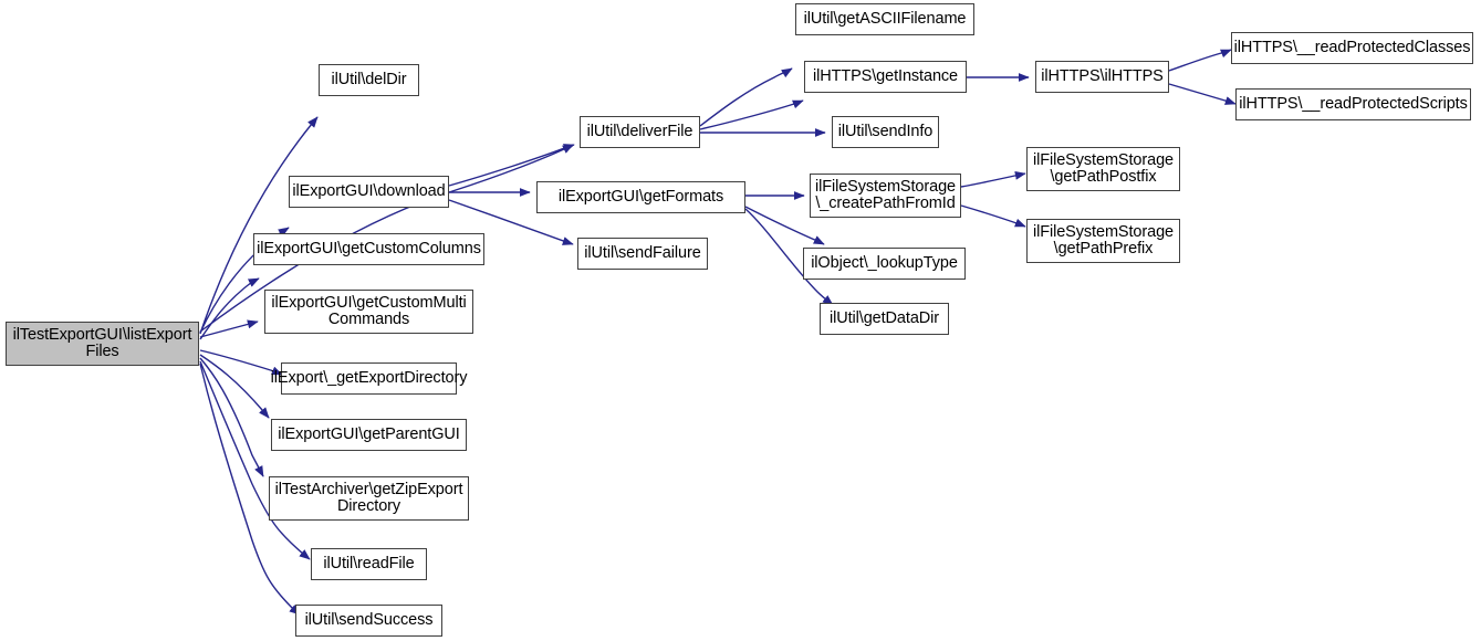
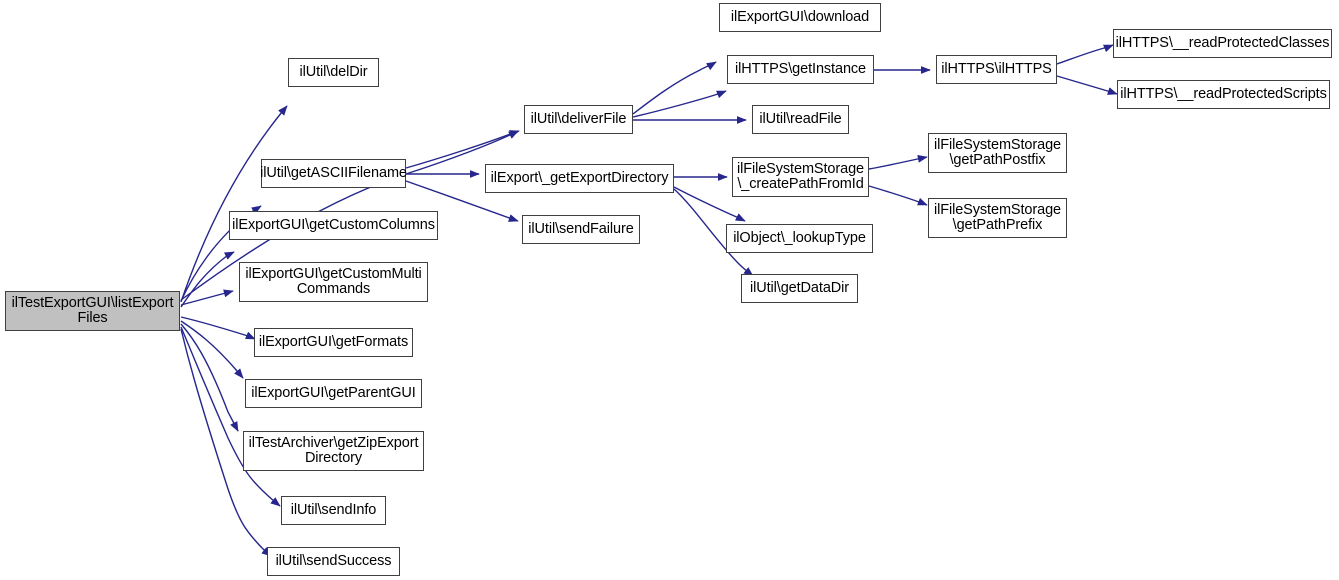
  ilTestExportGUI\listExport
  Files
  ilUtil\delDir
- ilExportGUI\download
+ ilUtil\getASCIIFilename
  ilExportGUI\getCustomColumns
  ilExportGUI\getCustomMulti
  Commands
- ilExport\_getExportDirectory
+ ilExportGUI\getFormats
  ilExportGUI\getParentGUI
  ilTestArchiver\getZipExport
  Directory
- ilUtil\readFile
+ ilUtil\sendInfo
  ilUtil\sendSuccess
  ilUtil\deliverFile
- ilExportGUI\getFormats
+ ilExport\_getExportDirectory
  ilUtil\sendFailure
- ilUtil\getASCIIFilename
+ ilExportGUI\download
  ilHTTPS\getInstance
- ilUtil\sendInfo
+ ilUtil\readFile
  ilFileSystemStorage
  \_createPathFromId
  ilObject\_lookupType
  ilUtil\getDataDir
  ilHTTPS\ilHTTPS
  ilFileSystemStorage
  \getPathPostfix
  ilFileSystemStorage
  \getPathPrefix
  ilHTTPS\__readProtectedClasses
  ilHTTPS\__readProtectedScripts
